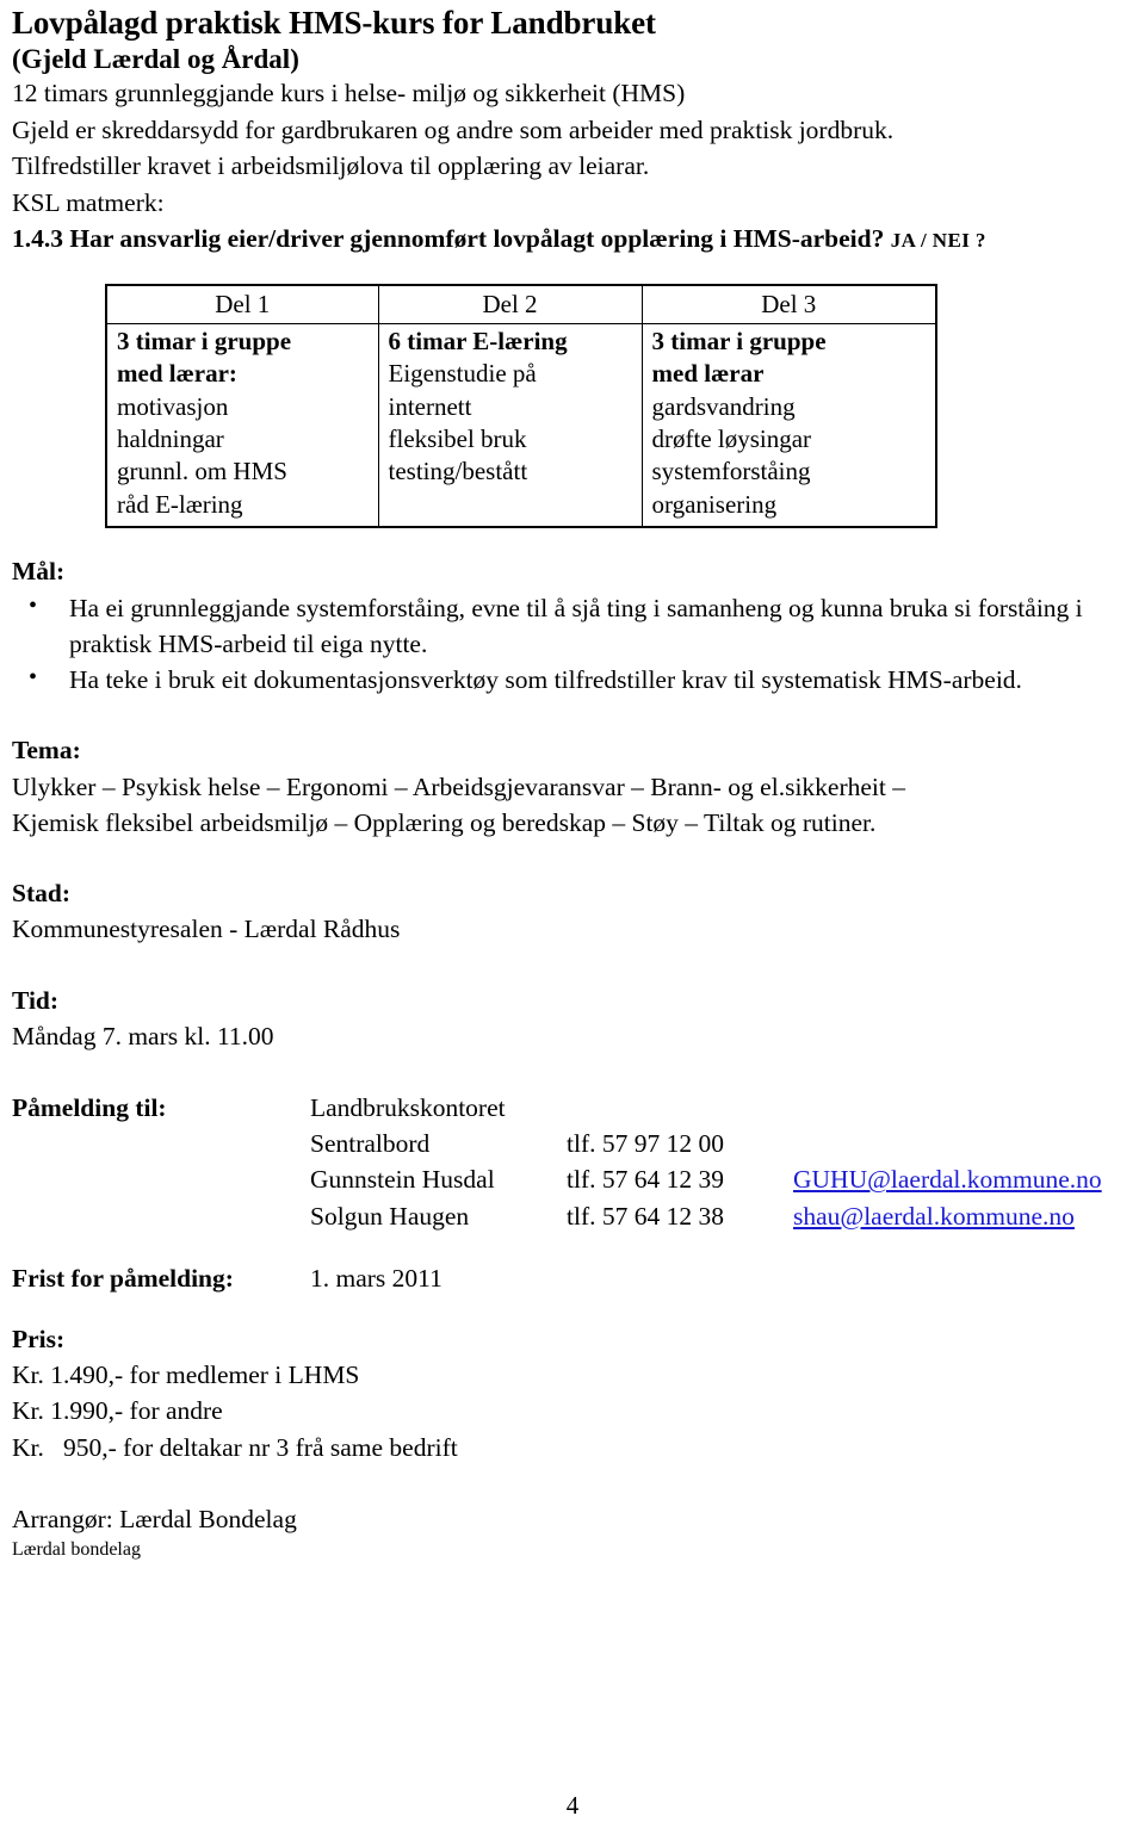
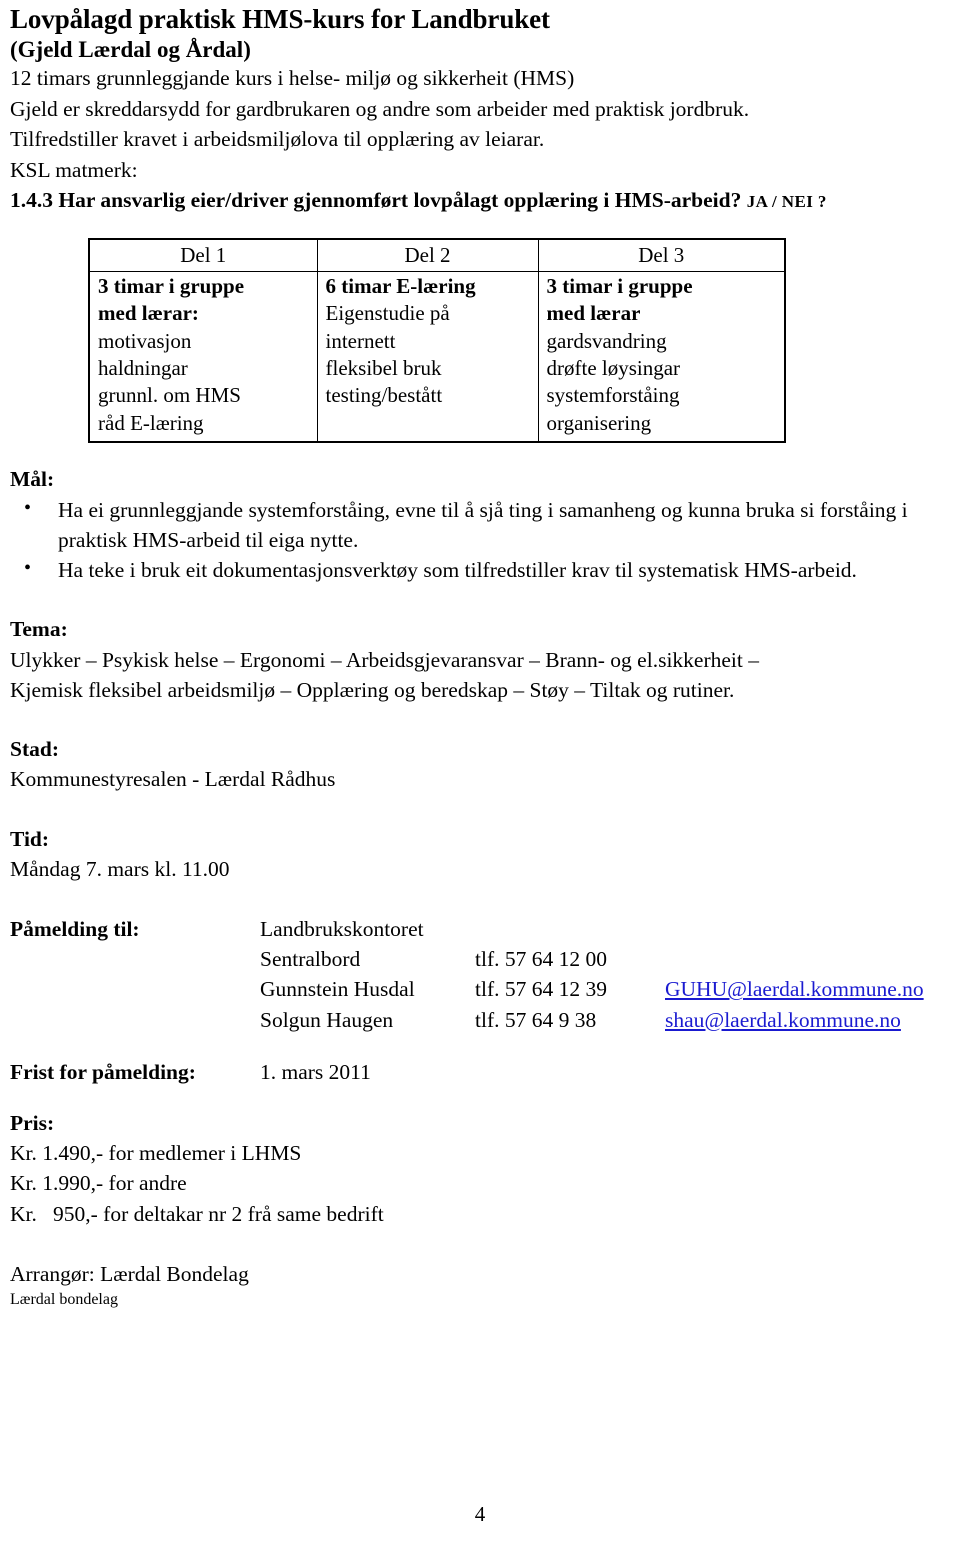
  Lovpålagd praktisk HMS-kurs for Landbruket
  (Gjeld Lærdal og Årdal)
  12 timars grunnleggjande kurs i helse- miljø og sikkerheit (HMS)
  Gjeld er skreddarsydd for gardbrukaren og andre som arbeider med praktisk jordbruk.
  Tilfredstiller kravet i arbeidsmiljølova til opplæring av leiarar.
  KSL matmerk:
  1.4.3 Har ansvarlig eier/driver gjennomført lovpålagt opplæring i HMS-arbeid? JA / NEI ?
  Del 1	Del 2	Del 3
  3 timar i gruppemed lærar:motivasjonhaldningargrunnl. om HMSråd E-læring	6 timar E-læringEigenstudie påinternettfleksibel bruktesting/bestått	3 timar i gruppemed lærargardsvandringdrøfte løysingarsystemforståingorganisering
  Mål:
  Ha ei grunnleggjande systemforståing, evne til å sjå ting i samanheng og kunna bruka si forståing i praktisk HMS-arbeid til eiga nytte.
  Ha teke i bruk eit dokumentasjonsverktøy som tilfredstiller krav til systematisk HMS-arbeid.
  Tema:
  Ulykker – Psykisk helse – Ergonomi – Arbeidsgjevaransvar – Brann- og el.sikkerheit –
  Kjemisk fleksibel arbeidsmiljø – Opplæring og beredskap – Støy – Tiltak og rutiner.
  Stad:
  Kommunestyresalen - Lærdal Rådhus
  Tid:
  Måndag 7. mars kl. 11.00
  Påmelding til:
  Landbrukskontoret
  Sentralbord
- tlf. 57 97 12 00
+ tlf. 57 64 12 00
  Gunnstein Husdal
  tlf. 57 64 12 39
  GUHU@laerdal.kommune.no
  Solgun Haugen
- tlf. 57 64 12 38
+ tlf. 57 64 9 38
  shau@laerdal.kommune.no
  Frist for påmelding:
  1. mars 2011
  Pris:
  Kr. 1.490,- for medlemer i LHMS
  Kr. 1.990,- for andre
- Kr. 950,- for deltakar nr 3 frå same bedrift
+ Kr. 950,- for deltakar nr 2 frå same bedrift
  Arrangør: Lærdal Bondelag
  Lærdal bondelag
  4
